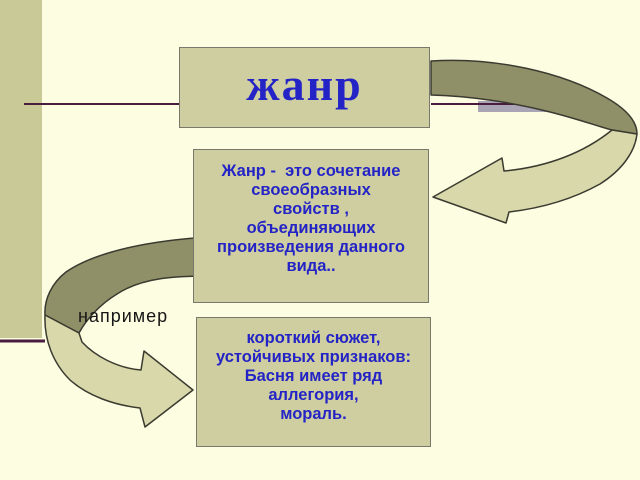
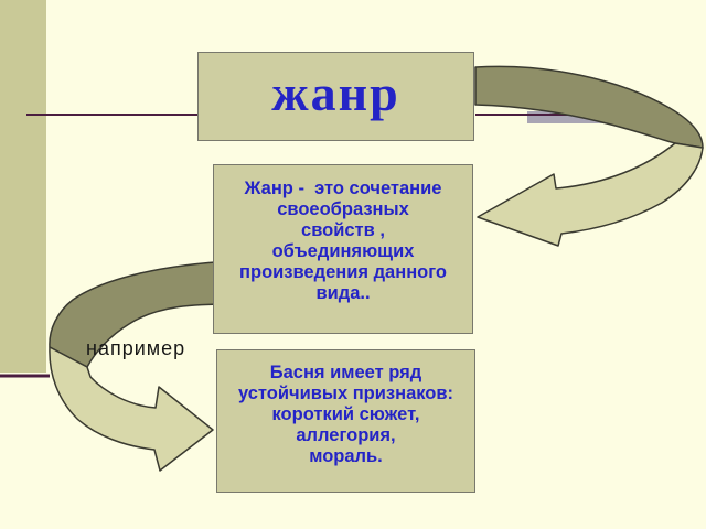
  жанр
  Жанр - это сочетание
  своеобразных
  свойств ,
  объединяющих
  произведения данного
  вида..
  например
- короткий сюжет,
+ Басня имеет ряд
  устойчивых признаков:
- Басня имеет ряд
+ короткий сюжет,
  аллегория,
  мораль.
